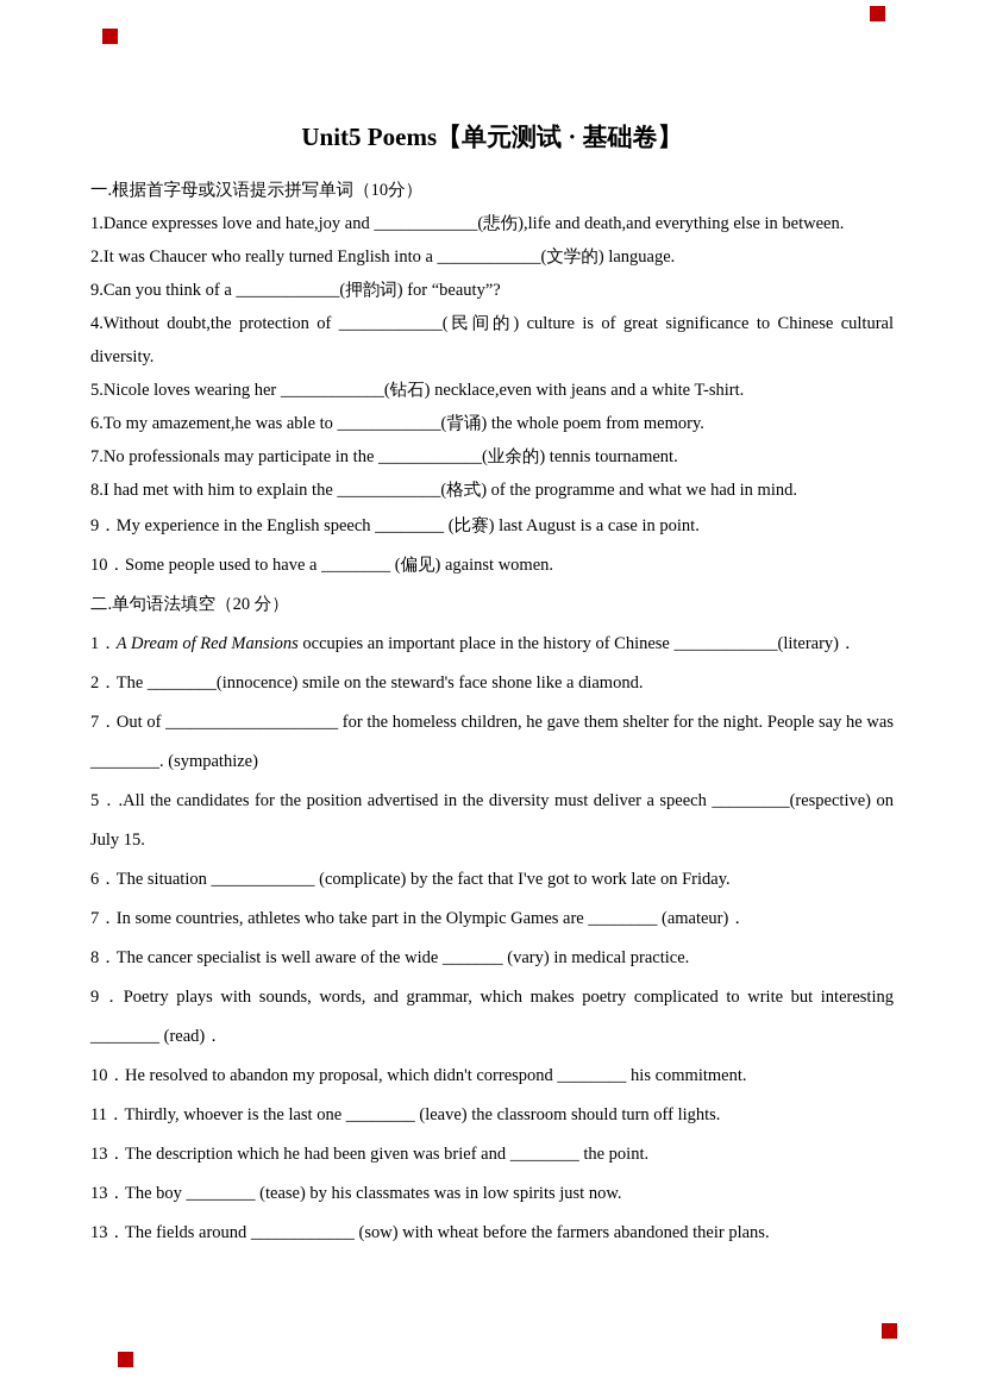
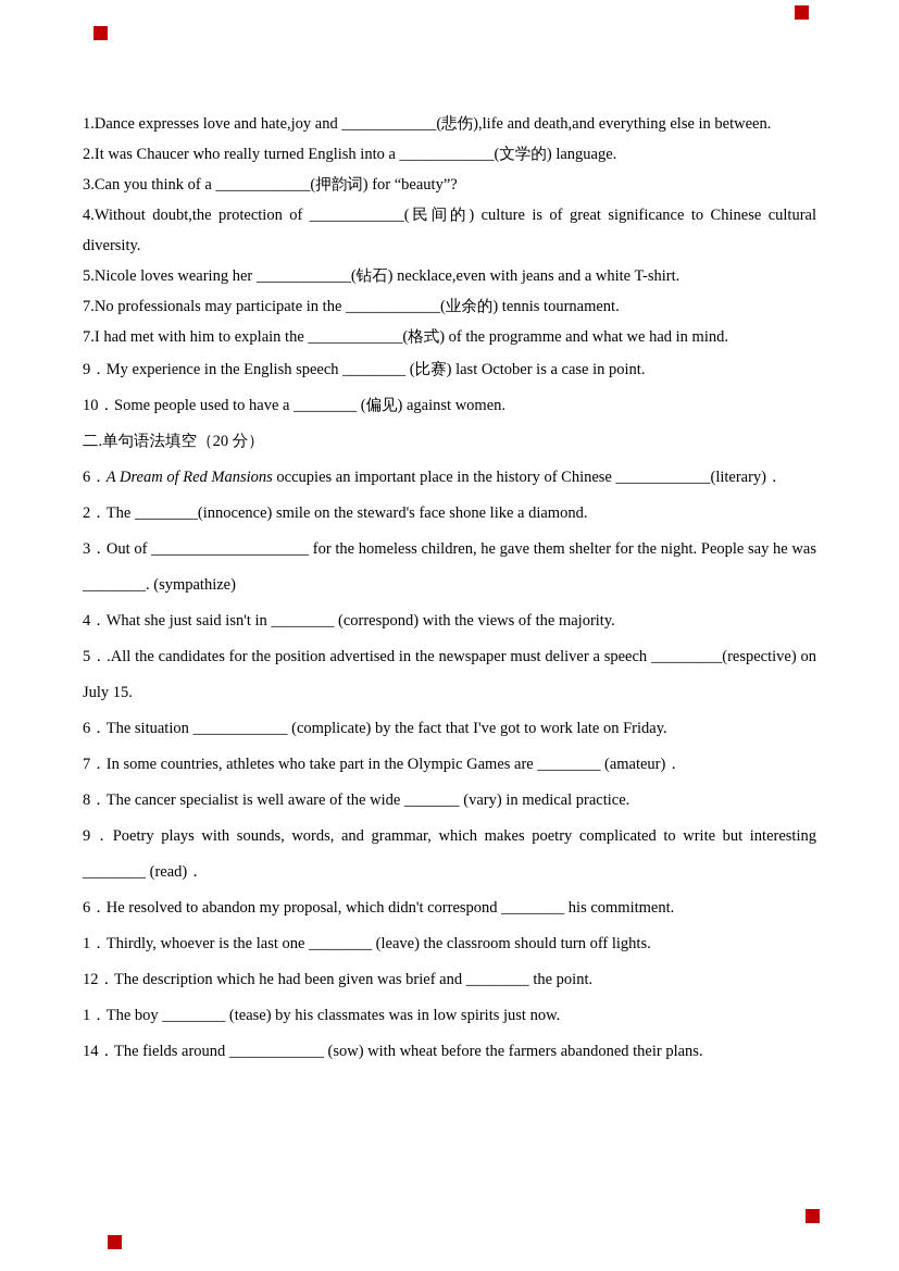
- Unit5 Poems【单元测试 · 基础卷】
- 一.根据首字母或汉语提示拼写单词（10分）
  1.Dance expresses love and hate,joy and ____________(悲伤),life and death,and everything else in between.
  2.It was Chaucer who really turned English into a ____________(文学的) language.
- 9.Can you think of a ____________(押韵词) for “beauty”?
+ 3.Can you think of a ____________(押韵词) for “beauty”?
  4.Without doubt,the protection of ____________(民间的) culture is of great significance to Chinese cultural diversity.
  5.Nicole loves wearing her ____________(钻石) necklace,even with jeans and a white T-shirt.
- 6.To my amazement,he was able to ____________(背诵) the whole poem from memory.
  7.No professionals may participate in the ____________(业余的) tennis tournament.
- 8.I had met with him to explain the ____________(格式) of the programme and what we had in mind.
+ 7.I had met with him to explain the ____________(格式) of the programme and what we had in mind.
- 9．My experience in the English speech ________ (比赛) last August is a case in point.
+ 9．My experience in the English speech ________ (比赛) last October is a case in point.
  10．Some people used to have a ________ (偏见) against women.
  二.单句语法填空（20 分）
- 1．A Dream of Red Mansions occupies an important place in the history of Chinese ____________(literary)．
+ 6．A Dream of Red Mansions occupies an important place in the history of Chinese ____________(literary)．
  2．The ________(innocence) smile on the steward's face shone like a diamond.
- 7．Out of ____________________ for the homeless children, he gave them shelter for the night. People say he was ________. (sympathize)
+ 3．Out of ____________________ for the homeless children, he gave them shelter for the night. People say he was ________. (sympathize)
+ 4．What she just said isn't in ________ (correspond) with the views of the majority.
- 5．.All the candidates for the position advertised in the diversity must deliver a speech _________(respective) on July 15.
+ 5．.All the candidates for the position advertised in the newspaper must deliver a speech _________(respective) on July 15.
  6．The situation ____________ (complicate) by the fact that I've got to work late on Friday.
  7．In some countries, athletes who take part in the Olympic Games are ________ (amateur)．
  8．The cancer specialist is well aware of the wide _______ (vary) in medical practice.
  9．Poetry plays with sounds, words, and grammar, which makes poetry complicated to write but interesting ________ (read)．
- 10．He resolved to abandon my proposal, which didn't correspond ________ his commitment.
+ 6．He resolved to abandon my proposal, which didn't correspond ________ his commitment.
- 11．Thirdly, whoever is the last one ________ (leave) the classroom should turn off lights.
+ 1．Thirdly, whoever is the last one ________ (leave) the classroom should turn off lights.
- 13．The description which he had been given was brief and ________ the point.
+ 12．The description which he had been given was brief and ________ the point.
- 13．The boy ________ (tease) by his classmates was in low spirits just now.
+ 1．The boy ________ (tease) by his classmates was in low spirits just now.
- 13．The fields around ____________ (sow) with wheat before the farmers abandoned their plans.
+ 14．The fields around ____________ (sow) with wheat before the farmers abandoned their plans.
